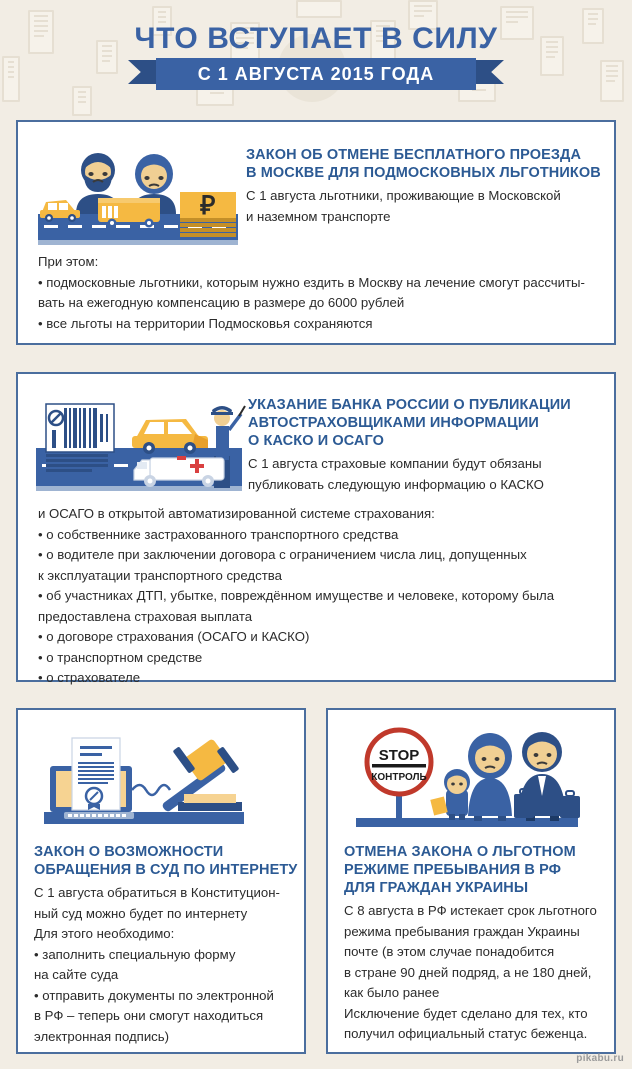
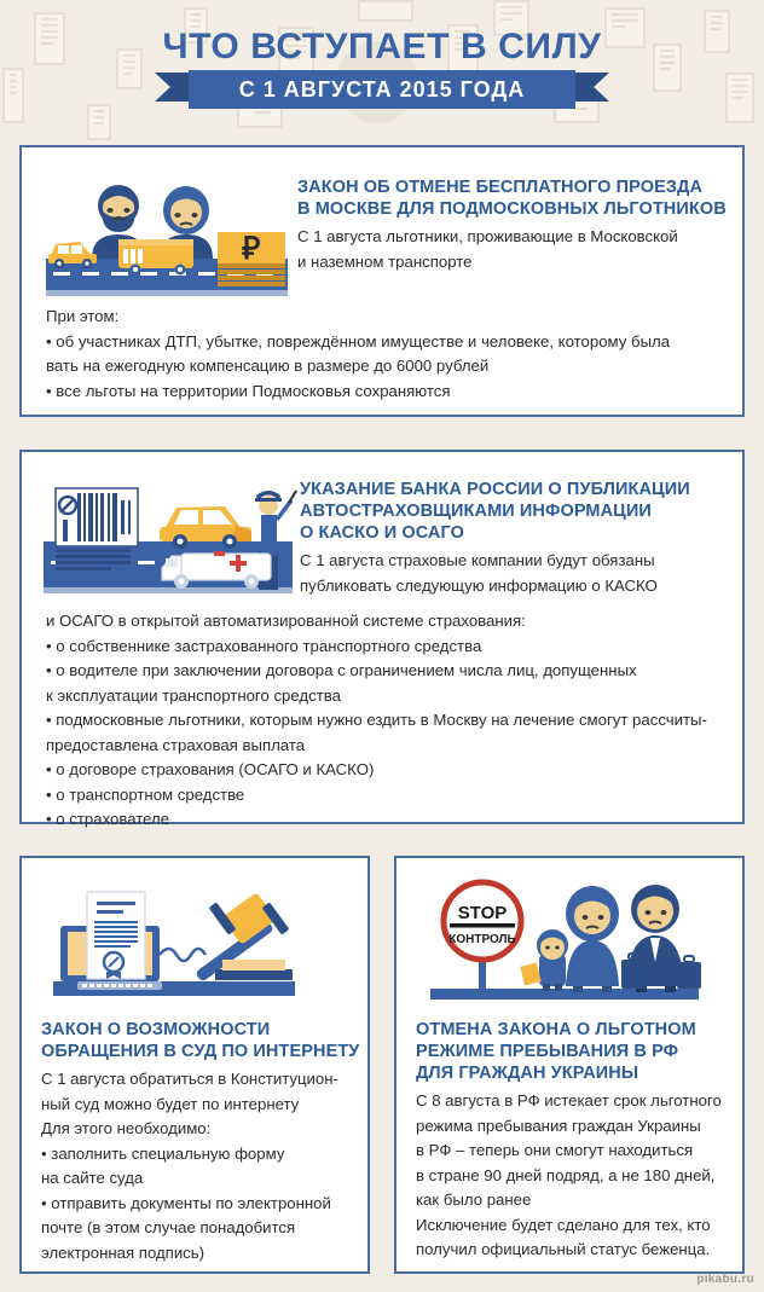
  ЧТО ВСТУПАЕТ В СИЛУ
  С 1 АВГУСТА 2015 ГОДА
  ₽
  ЗАКОН ОБ ОТМЕНЕ БЕСПЛАТНОГО ПРОЕЗДА
  В МОСКВЕ ДЛЯ ПОДМОСКОВНЫХ ЛЬГОТНИКОВ
  С 1 августа льготники, проживающие в Московской
  и наземном транспорте
  При этом:
- • подмосковные льготники, которым нужно ездить в Москву на лечение смогут рассчиты-
+ • об участниках ДТП, убытке, повреждённом имуществе и человеке, которому была
  вать на ежегодную компенсацию в размере до 6000 рублей
  • все льготы на территории Подмосковья сохраняются
  УКАЗАНИЕ БАНКА РОССИИ О ПУБЛИКАЦИИ
  АВТОСТРАХОВЩИКАМИ ИНФОРМАЦИИ
  О КАСКО И ОСАГО
  С 1 августа страховые компании будут обязаны
  публиковать следующую информацию о КАСКО
  и ОСАГО в открытой автоматизированной системе страхования:
  • о собственнике застрахованного транспортного средства
  • о водителе при заключении договора с ограничением числа лиц, допущенных
  к эксплуатации транспортного средства
- • об участниках ДТП, убытке, повреждённом имуществе и человеке, которому была
+ • подмосковные льготники, которым нужно ездить в Москву на лечение смогут рассчиты-
  предоставлена страховая выплата
  • о договоре страхования (ОСАГО и КАСКО)
  • о транспортном средстве
  • о страхователе
  ЗАКОН О ВОЗМОЖНОСТИ
  ОБРАЩЕНИЯ В СУД ПО ИНТЕРНЕТУ
  С 1 августа обратиться в Конституцион-
  ный суд можно будет по интернету
  Для этого необходимо:
  • заполнить специальную форму
  на сайте суда
  • отправить документы по электронной
- в РФ – теперь они смогут находиться
+ почте (в этом случае понадобится
  электронная подпись)
  STOP
  КОНТРОЛЬ
  ОТМЕНА ЗАКОНА О ЛЬГОТНОМ
  РЕЖИМЕ ПРЕБЫВАНИЯ В РФ
  ДЛЯ ГРАЖДАН УКРАИНЫ
  С 8 августа в РФ истекает срок льготного
  режима пребывания граждан Украины
- почте (в этом случае понадобится
+ в РФ – теперь они смогут находиться
  в стране 90 дней подряд, а не 180 дней,
  как было ранее
  Исключение будет сделано для тех, кто
  получил официальный статус беженца.
  pikabu.ru
